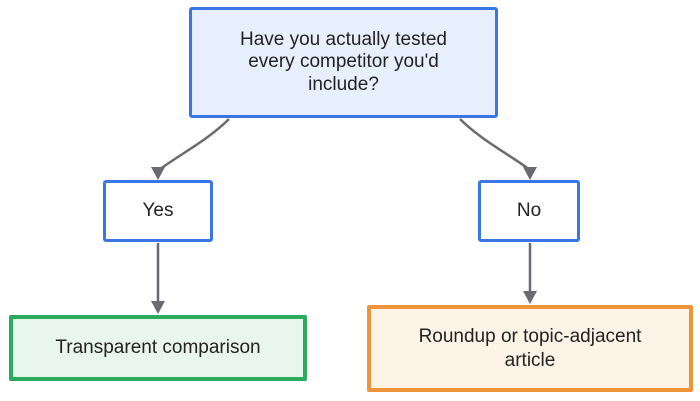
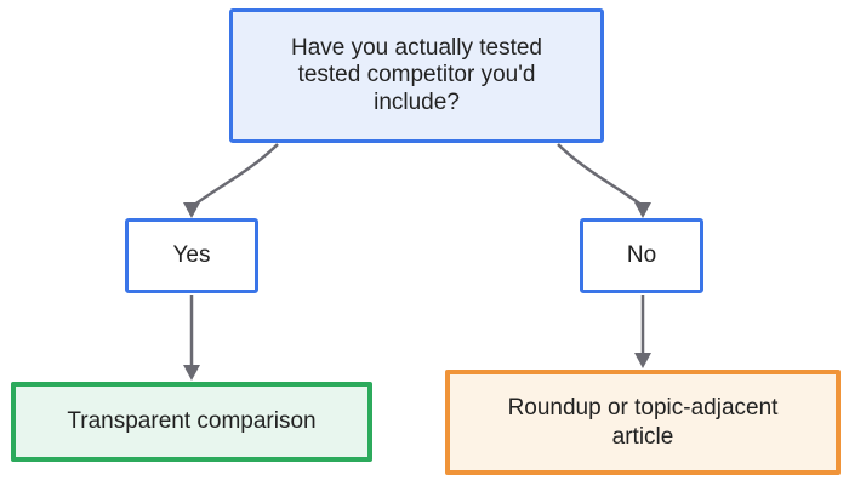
- Have you actually tested every competitor you'd include?
+ Have you actually tested tested competitor you'd include?
  Yes
  No
  Transparent comparison
  Roundup or topic-adjacent article
